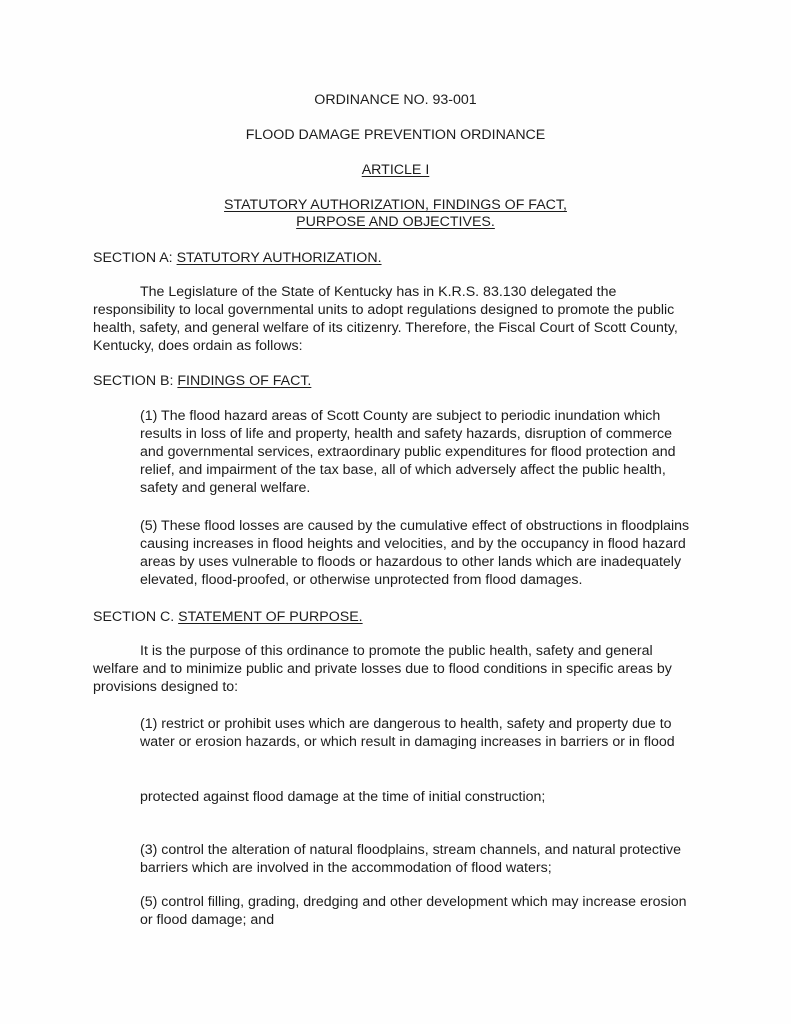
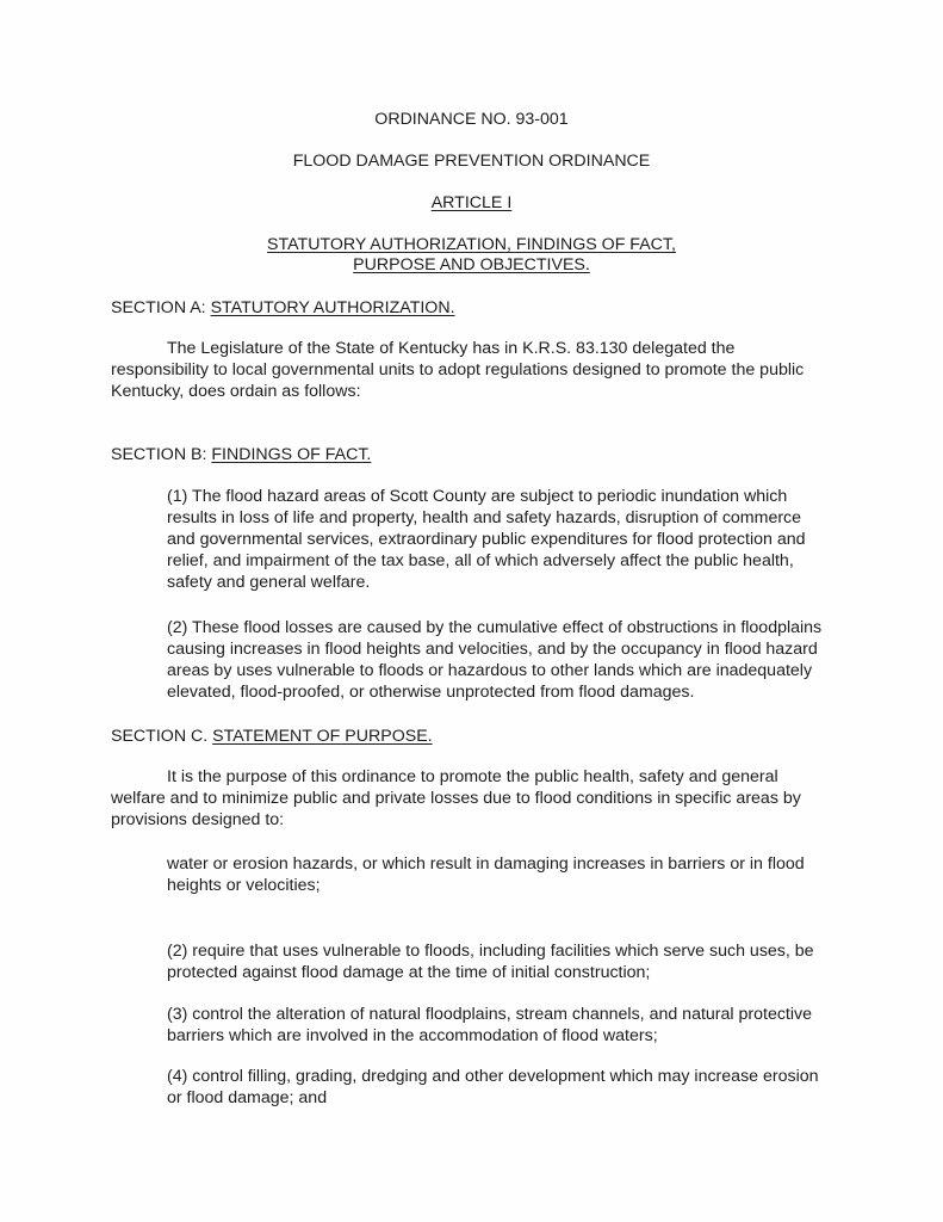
  ORDINANCE NO. 93-001
  FLOOD DAMAGE PREVENTION ORDINANCE
  ARTICLE I
  STATUTORY AUTHORIZATION, FINDINGS OF FACT,
  PURPOSE AND OBJECTIVES.
  SECTION A: STATUTORY AUTHORIZATION.
  The Legislature of the State of Kentucky has in K.R.S. 83.130 delegated the
  responsibility to local governmental units to adopt regulations designed to promote the public
- health, safety, and general welfare of its citizenry. Therefore, the Fiscal Court of Scott County,
  Kentucky, does ordain as follows:
  SECTION B: FINDINGS OF FACT.
  (1) The flood hazard areas of Scott County are subject to periodic inundation which
  results in loss of life and property, health and safety hazards, disruption of commerce
  and governmental services, extraordinary public expenditures for flood protection and
  relief, and impairment of the tax base, all of which adversely affect the public health,
  safety and general welfare.
- (5) These flood losses are caused by the cumulative effect of obstructions in floodplains
+ (2) These flood losses are caused by the cumulative effect of obstructions in floodplains
  causing increases in flood heights and velocities, and by the occupancy in flood hazard
  areas by uses vulnerable to floods or hazardous to other lands which are inadequately
  elevated, flood-proofed, or otherwise unprotected from flood damages.
  SECTION C. STATEMENT OF PURPOSE.
  It is the purpose of this ordinance to promote the public health, safety and general
  welfare and to minimize public and private losses due to flood conditions in specific areas by
  provisions designed to:
- (1) restrict or prohibit uses which are dangerous to health, safety and property due to
  water or erosion hazards, or which result in damaging increases in barriers or in flood
+ heights or velocities;
+ (2) require that uses vulnerable to floods, including facilities which serve such uses, be
  protected against flood damage at the time of initial construction;
  (3) control the alteration of natural floodplains, stream channels, and natural protective
  barriers which are involved in the accommodation of flood waters;
- (5) control filling, grading, dredging and other development which may increase erosion
+ (4) control filling, grading, dredging and other development which may increase erosion
  or flood damage; and
